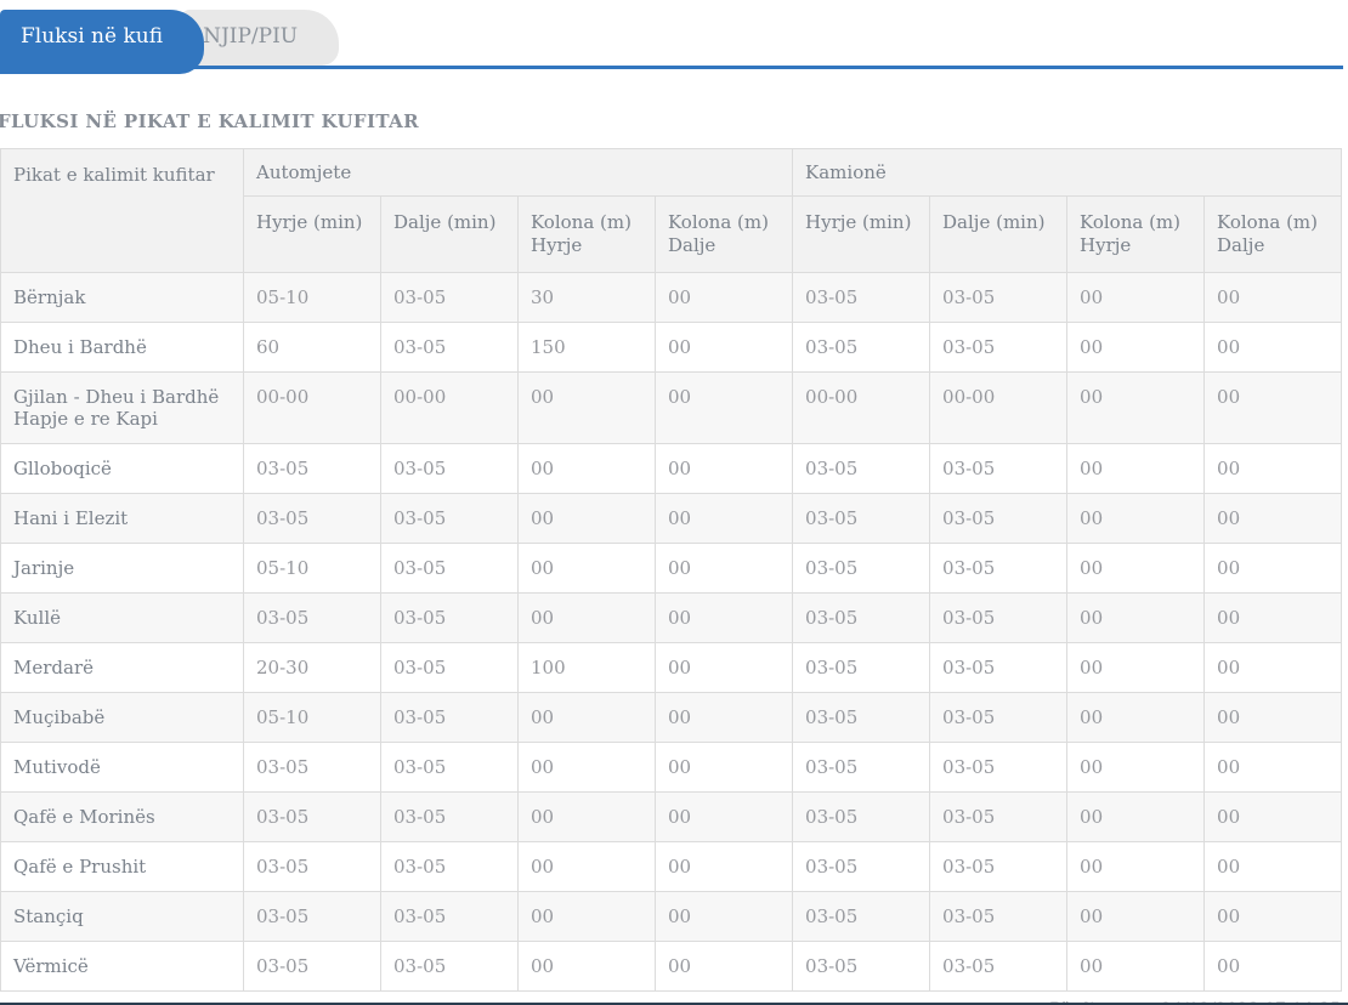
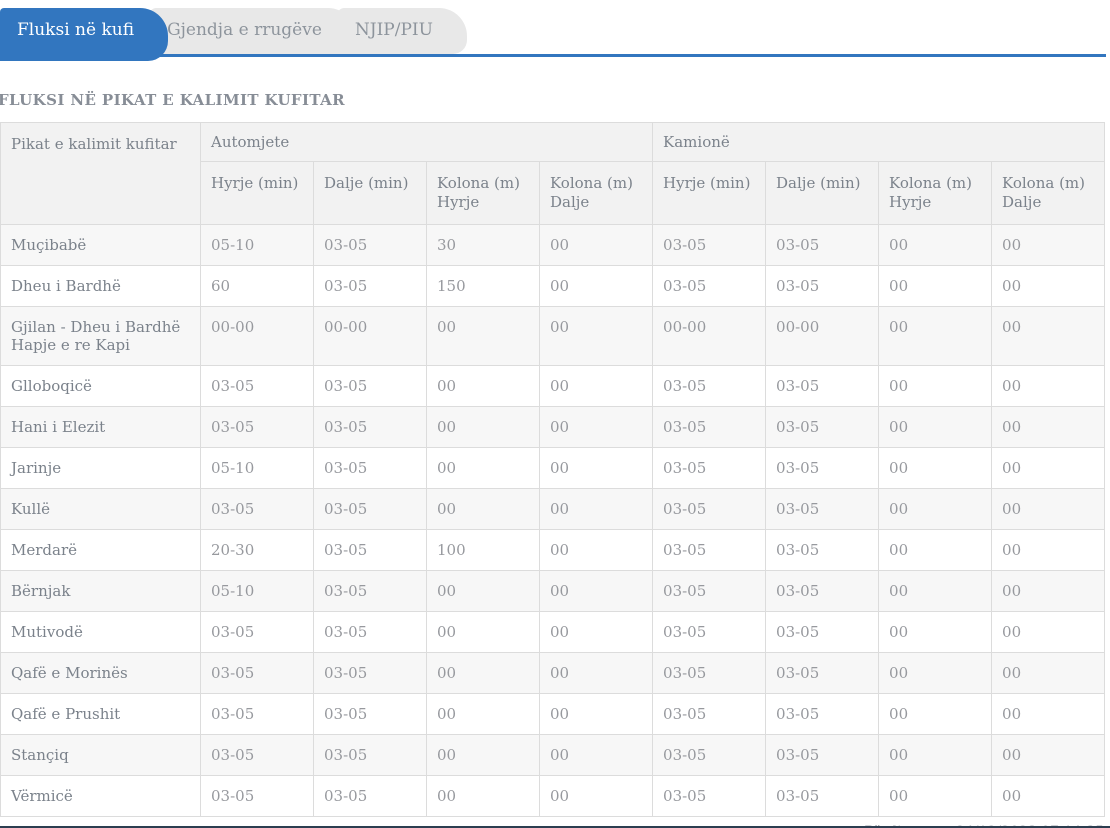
  Fluksi në kufi
+ Gjendja e rrugëve
  NJIP/PIU
  FLUKSI NË PIKAT E KALIMIT KUFITAR
  Pikat e kalimit kufitar	Automjete	Kamionë
  Hyrje (min)	Dalje (min)	Kolona (m) Hyrje	Kolona (m) Dalje	Hyrje (min)	Dalje (min)	Kolona (m) Hyrje	Kolona (m) Dalje
- Bërnjak	05-10	03-05	30	00	03-05	03-05	00	00
+ Muçibabë	05-10	03-05	30	00	03-05	03-05	00	00
  Dheu i Bardhë	60	03-05	150	00	03-05	03-05	00	00
  Gjilan - Dheu i Bardhë Hapje e re Kapi	00-00	00-00	00	00	00-00	00-00	00	00
  Glloboqicë	03-05	03-05	00	00	03-05	03-05	00	00
  Hani i Elezit	03-05	03-05	00	00	03-05	03-05	00	00
  Jarinje	05-10	03-05	00	00	03-05	03-05	00	00
  Kullë	03-05	03-05	00	00	03-05	03-05	00	00
  Merdarë	20-30	03-05	100	00	03-05	03-05	00	00
- Muçibabë	05-10	03-05	00	00	03-05	03-05	00	00
+ Bërnjak	05-10	03-05	00	00	03-05	03-05	00	00
  Mutivodë	03-05	03-05	00	00	03-05	03-05	00	00
  Qafë e Morinës	03-05	03-05	00	00	03-05	03-05	00	00
  Qafë e Prushit	03-05	03-05	00	00	03-05	03-05	00	00
  Stançiq	03-05	03-05	00	00	03-05	03-05	00	00
  Vërmicë	03-05	03-05	00	00	03-05	03-05	00	00
